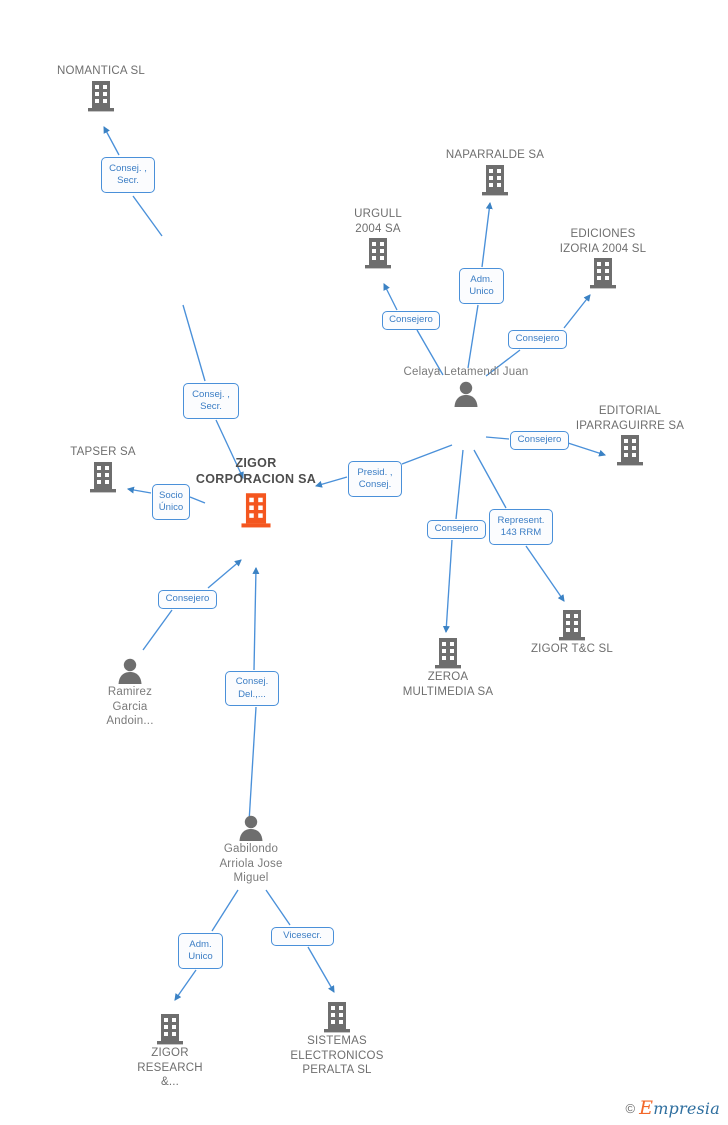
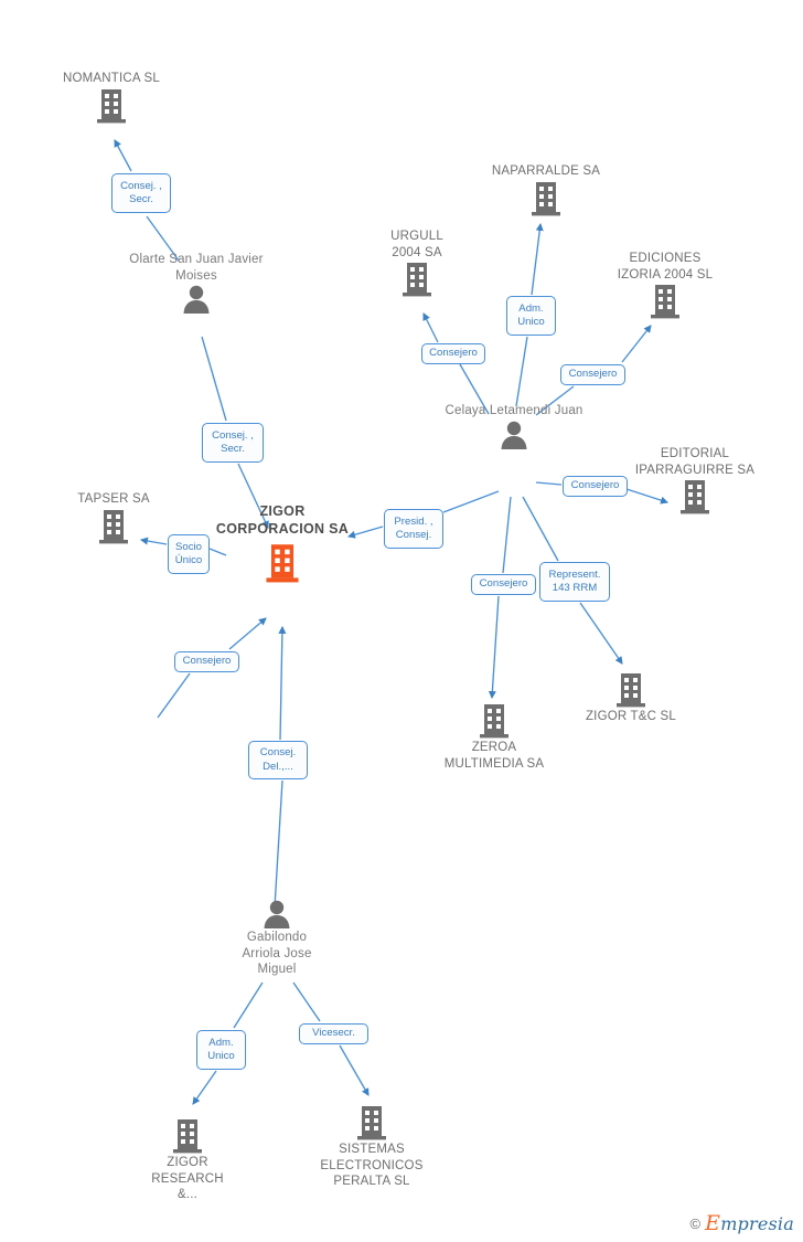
  NOMANTICA SL
+ Olarte San Juan Javier Moises
  NAPARRALDE SA
  URGULL
  2004 SA
  EDICIONES
  IZORIA 2004 SL
  Celaya Letamendi Juan
  EDITORIAL
  IPARRAGUIRRE SA
  TAPSER SA
  ZIGOR
  CORPORACION SA
  ZEROA
  MULTIMEDIA SA
  ZIGOR T&C SL
- Ramirez
- Garcia
- Andoin...
  Gabilondo
  Arriola Jose
  Miguel
  ZIGOR
  RESEARCH
  &...
  SISTEMAS
  ELECTRONICOS
  PERALTA SL
  Consej. ,
  Secr.
  Consej. ,
  Secr.
  Consejero
  Adm.
  Unico
  Consejero
  Consejero
  Presid. ,
  Consej.
  Consejero
  Represent.
  143 RRM
  Socio
  Único
  Consejero
  Consej.
  Del.,...
  Adm.
  Unico
  Vicesecr.
  ©
  Empresia
